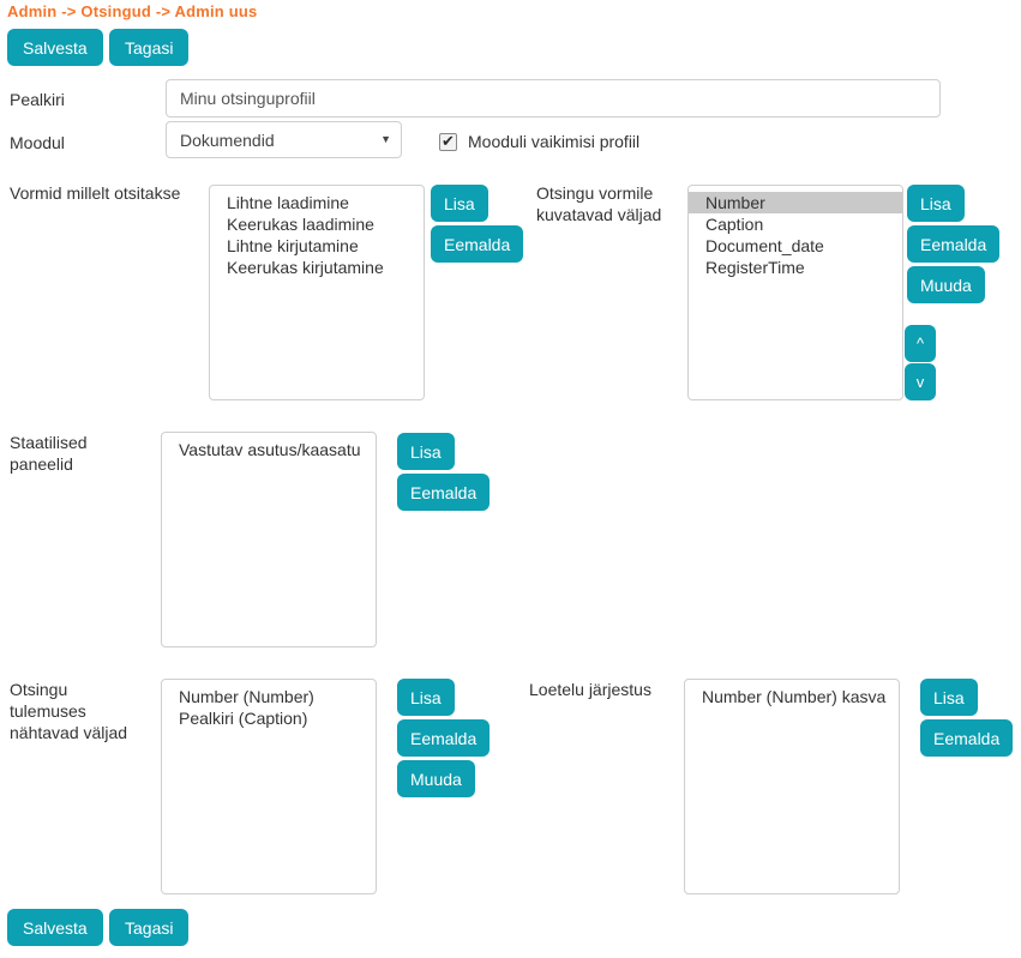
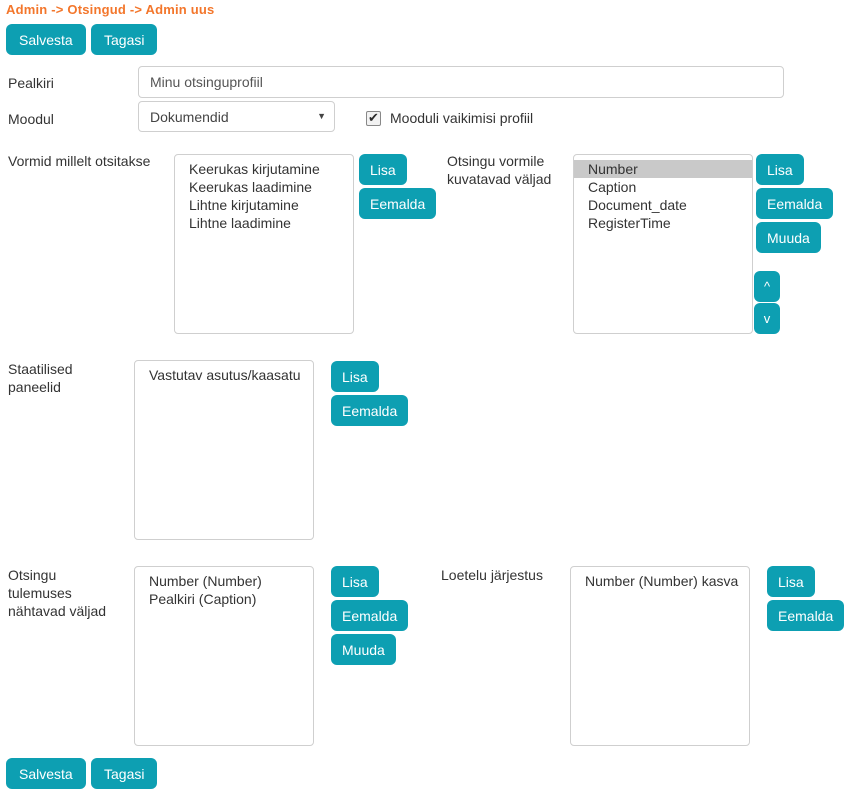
  Admin -> Otsingud -> Admin uus
  Salvesta
  Tagasi
  Pealkiri
  Minu otsinguprofiil
  Moodul
  Dokumendid
  ▼
  Mooduli vaikimisi profiil
  Vormid millelt otsitakse
- Lihtne laadimine
+ Keerukas kirjutamine
  Keerukas laadimine
  Lihtne kirjutamine
- Keerukas kirjutamine
+ Lihtne laadimine
  Lisa
  Eemalda
  Otsingu vormile
  kuvatavad väljad
  Number
  Caption
  Document_date
  RegisterTime
  Lisa
  Eemalda
  Muuda
  ^
  v
  Staatilised
  paneelid
  Vastutav asutus/kaasatu
  Lisa
  Eemalda
  Otsingu
  tulemuses
  nähtavad väljad
  Number (Number)
  Pealkiri (Caption)
  Lisa
  Eemalda
  Muuda
  Loetelu järjestus
  Number (Number) kasva
  Lisa
  Eemalda
  Salvesta
  Tagasi
